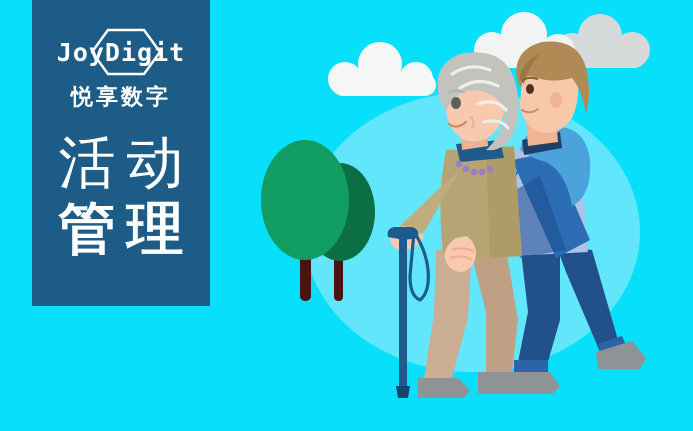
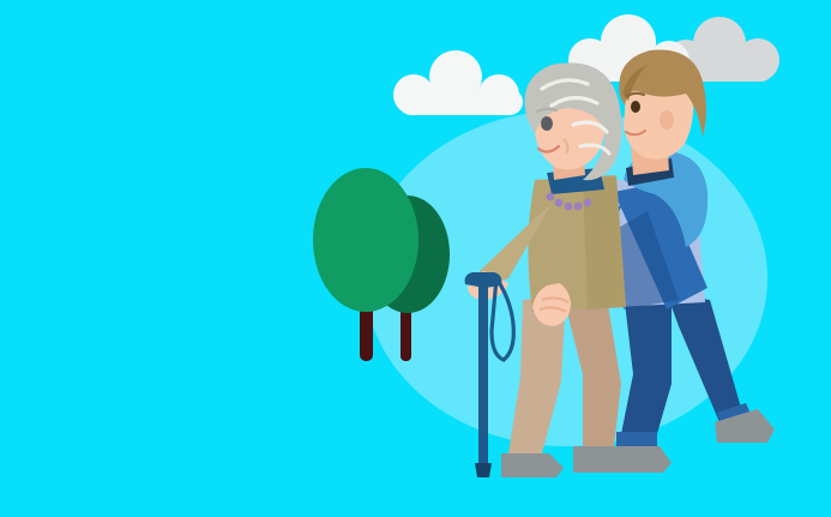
- JoyDigit
- 悦享数字
- 活动
- 管理
